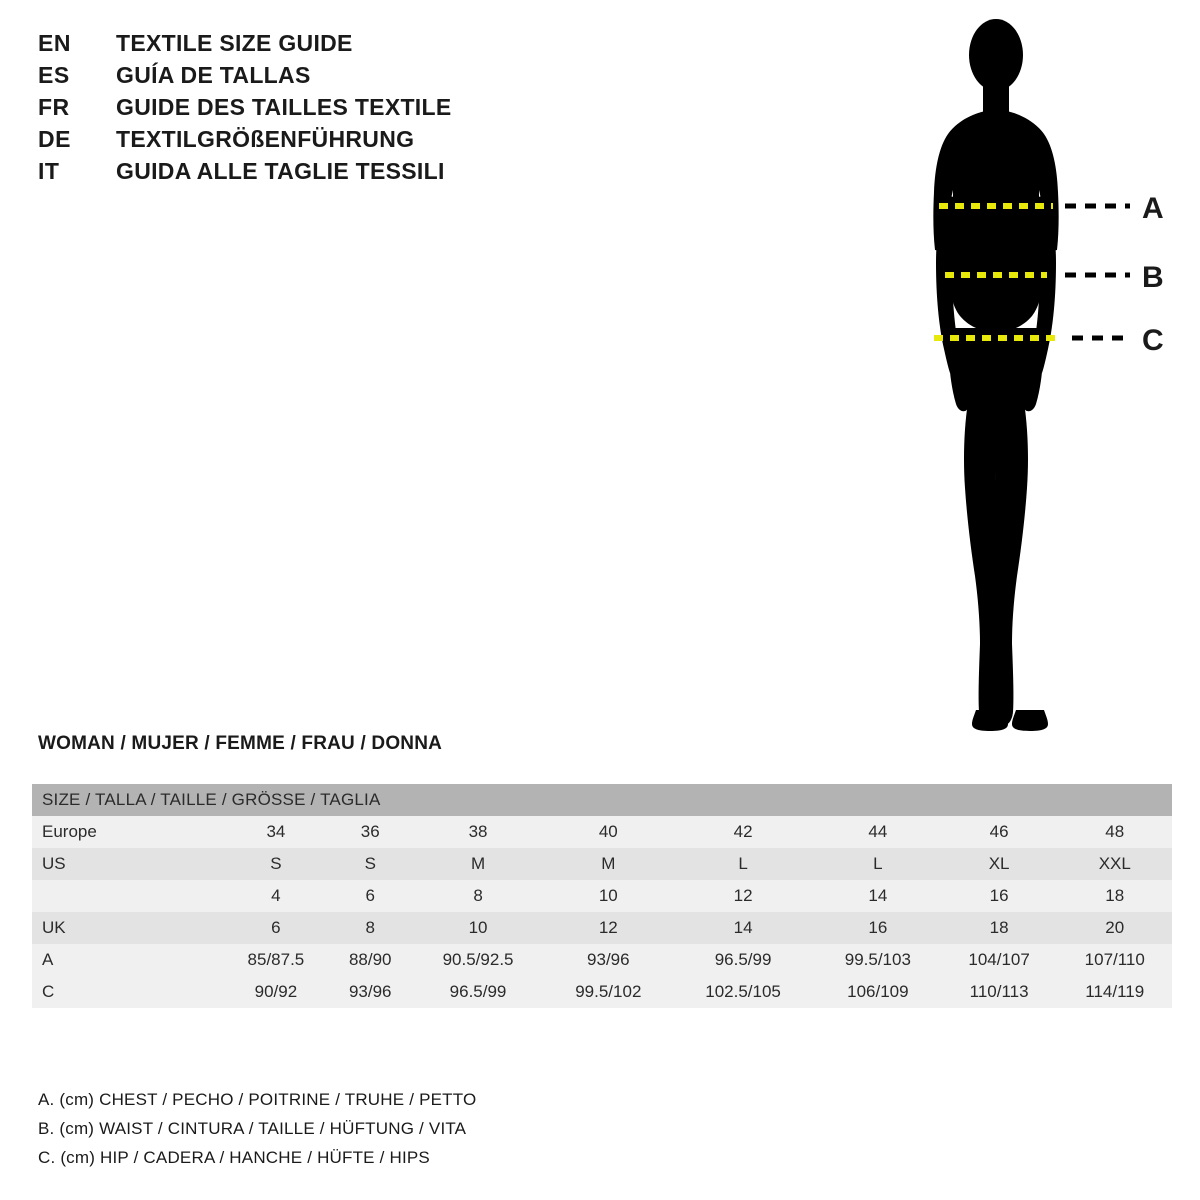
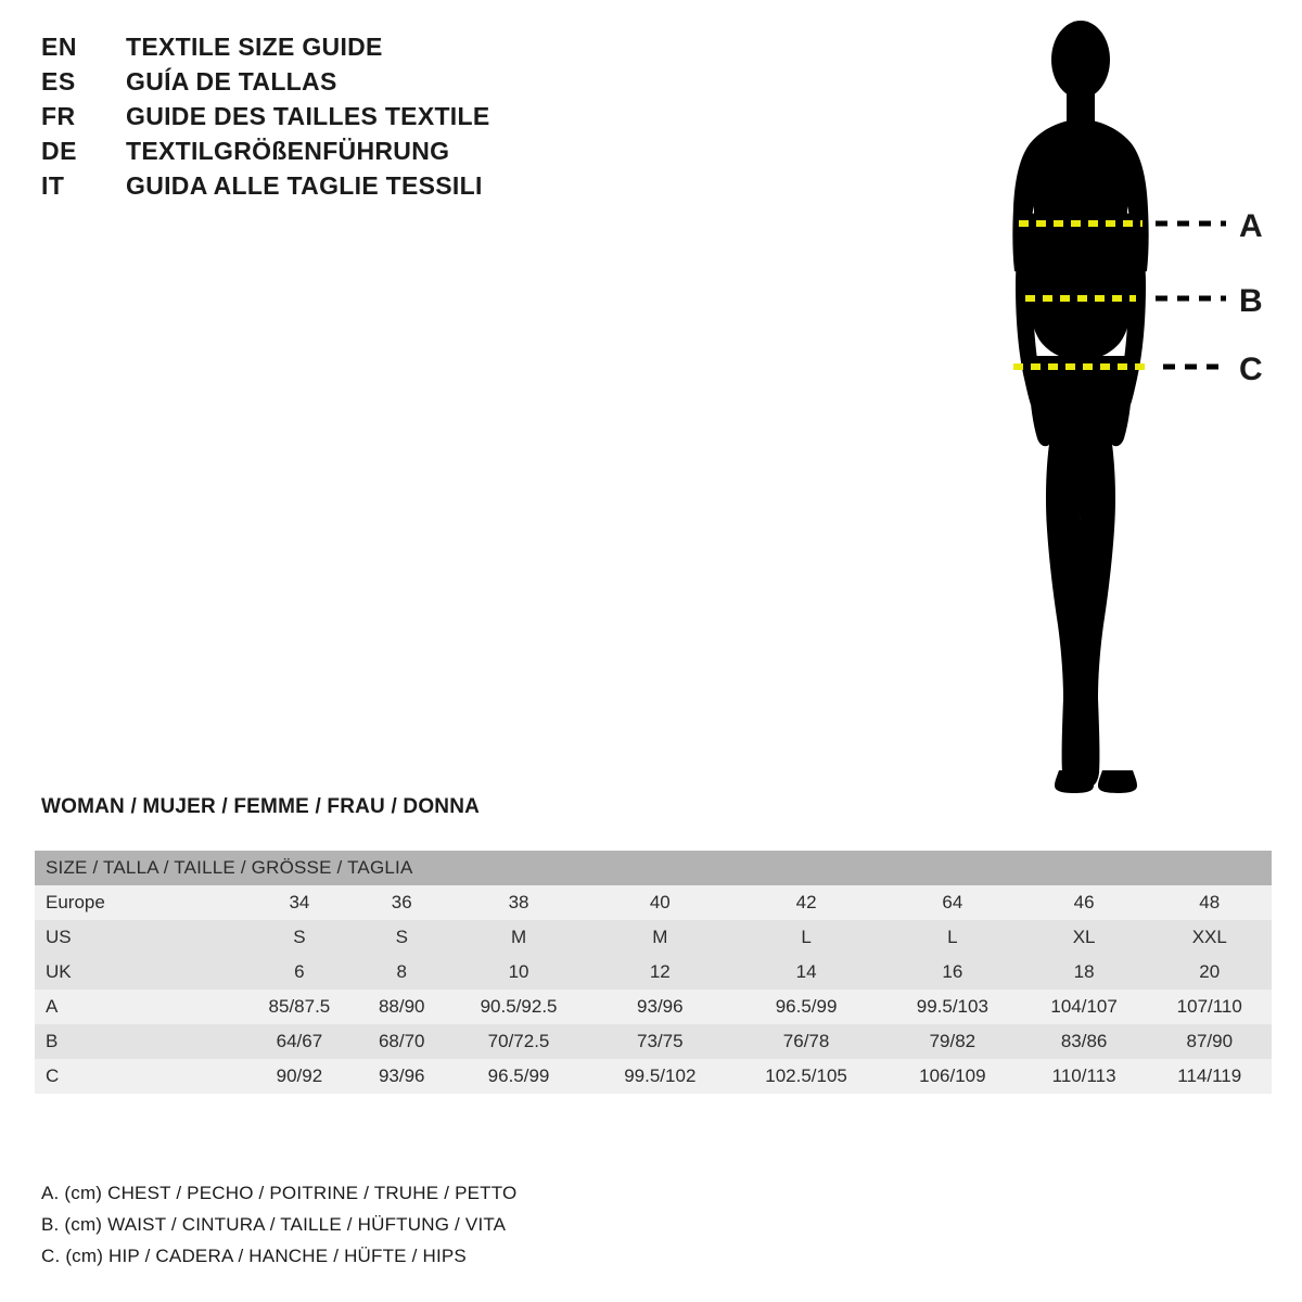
  EN
  TEXTILE SIZE GUIDE
  ES
  GUÍA DE TALLAS
  FR
  GUIDE DES TAILLES TEXTILE
  DE
  TEXTILGRÖßENFÜHRUNG
  IT
  GUIDA ALLE TAGLIE TESSILI
  A
  B
  C
  WOMAN / MUJER / FEMME / FRAU / DONNA
  SIZE / TALLA / TAILLE / GRÖSSE / TAGLIA
- Europe	34	36	38	40	42	44	46	48
+ Europe	34	36	38	40	42	64	46	48
  US	S	S	M	M	L	L	XL	XXL
- 	4	6	8	10	12	14	16	18
  UK	6	8	10	12	14	16	18	20
  A	85/87.5	88/90	90.5/92.5	93/96	96.5/99	99.5/103	104/107	107/110
+ B	64/67	68/70	70/72.5	73/75	76/78	79/82	83/86	87/90
  C	90/92	93/96	96.5/99	99.5/102	102.5/105	106/109	110/113	114/119
  A. (cm) CHEST / PECHO / POITRINE / TRUHE / PETTO
  B. (cm) WAIST / CINTURA / TAILLE / HÜFTUNG / VITA
  C. (cm) HIP / CADERA / HANCHE / HÜFTE / HIPS
